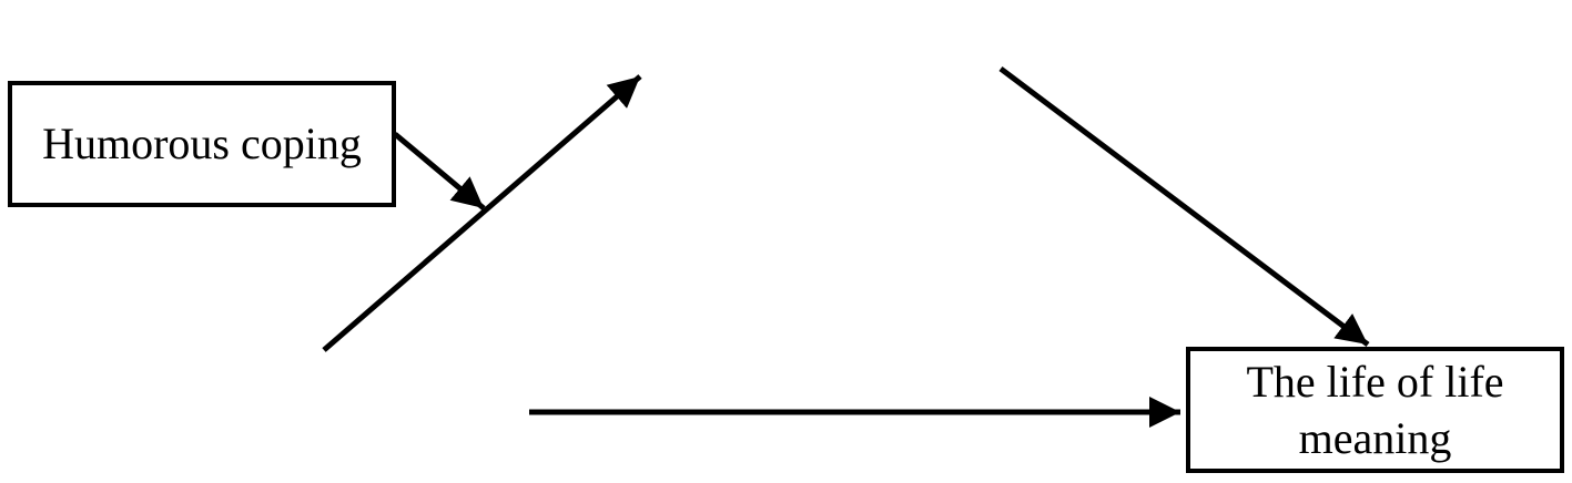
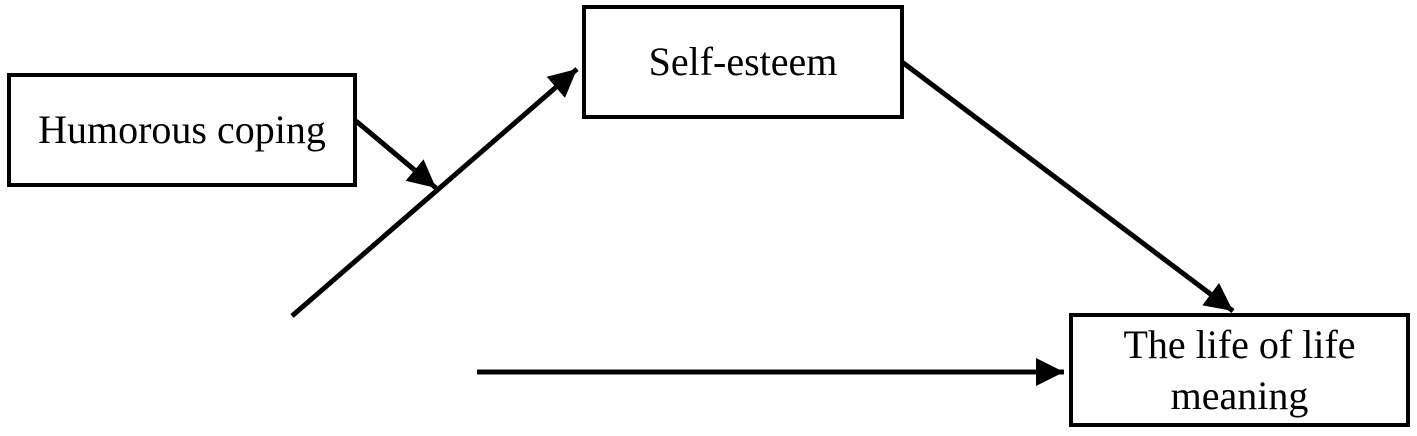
  Humorous coping
+ Self-esteem
  The life of life meaning
